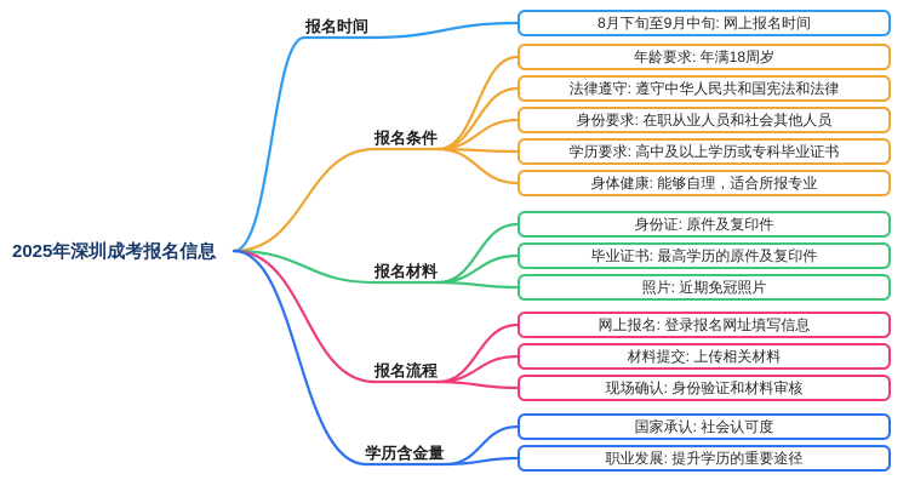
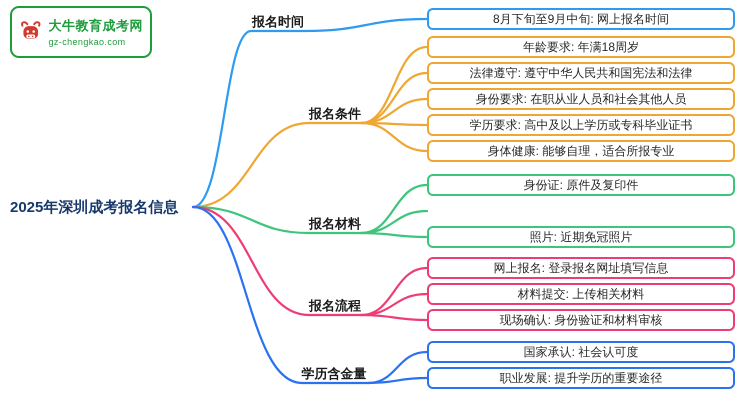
+ 大牛教育成考网
+ gz-chengkao.com
  2025年深圳成考报名信息
  报名时间
  报名条件
  报名材料
  报名流程
  学历含金量
  8月下旬至9月中旬: 网上报名时间
  年龄要求: 年满18周岁
  法律遵守: 遵守中华人民共和国宪法和法律
  身份要求: 在职从业人员和社会其他人员
  学历要求: 高中及以上学历或专科毕业证书
  身体健康: 能够自理，适合所报专业
  身份证: 原件及复印件
- 毕业证书: 最高学历的原件及复印件
  照片: 近期免冠照片
  网上报名: 登录报名网址填写信息
  材料提交: 上传相关材料
  现场确认: 身份验证和材料审核
  国家承认: 社会认可度
  职业发展: 提升学历的重要途径
